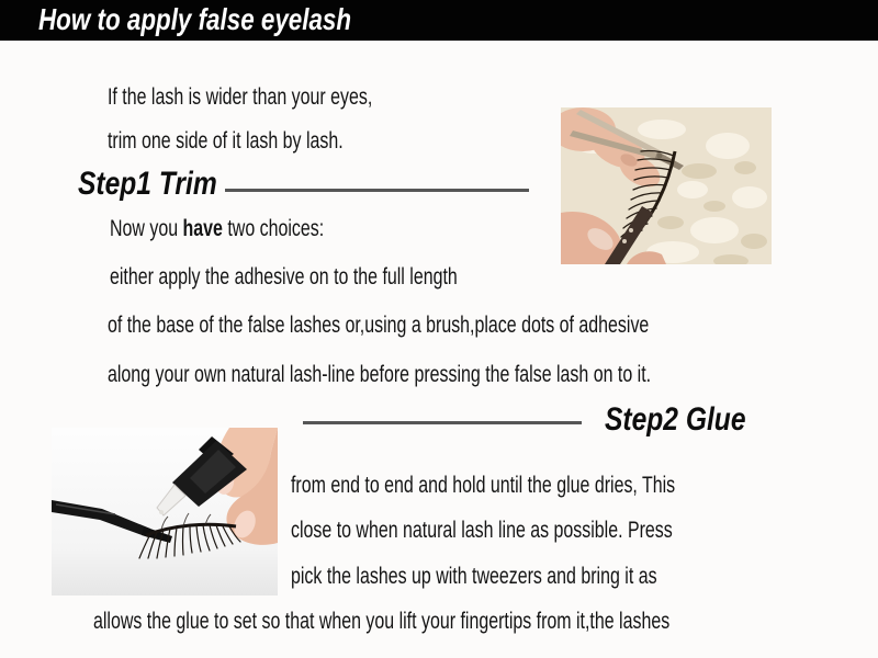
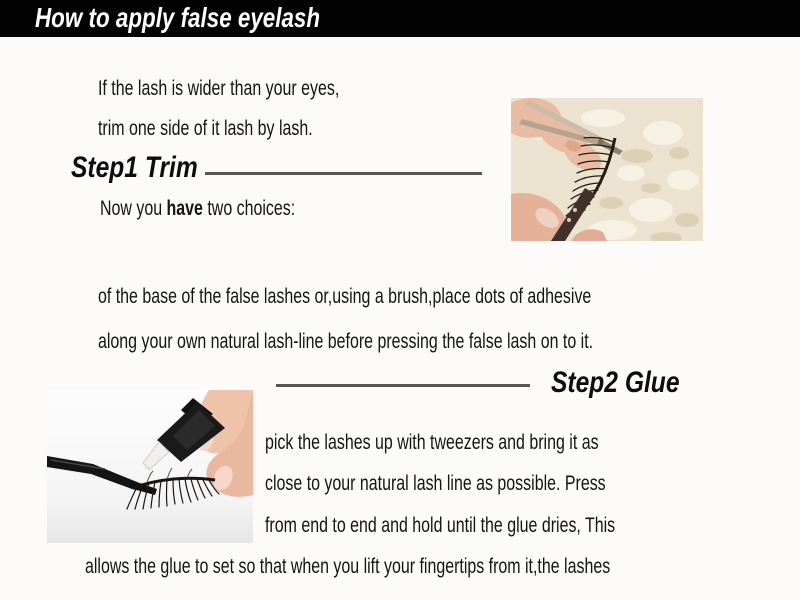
  How to apply false eyelash
  If the lash is wider than your eyes,
  trim one side of it lash by lash.
  Step1 Trim
  Now you have two choices:
- either apply the adhesive on to the full length
  of the base of the false lashes or,using a brush,place dots of adhesive
  along your own natural lash-line before pressing the false lash on to it.
  Step2 Glue
- from end to end and hold until the glue dries, This
+ pick the lashes up with tweezers and bring it as
- close to when natural lash line as possible. Press
+ close to your natural lash line as possible. Press
- pick the lashes up with tweezers and bring it as
+ from end to end and hold until the glue dries, This
  allows the glue to set so that when you lift your fingertips from it,the lashes
